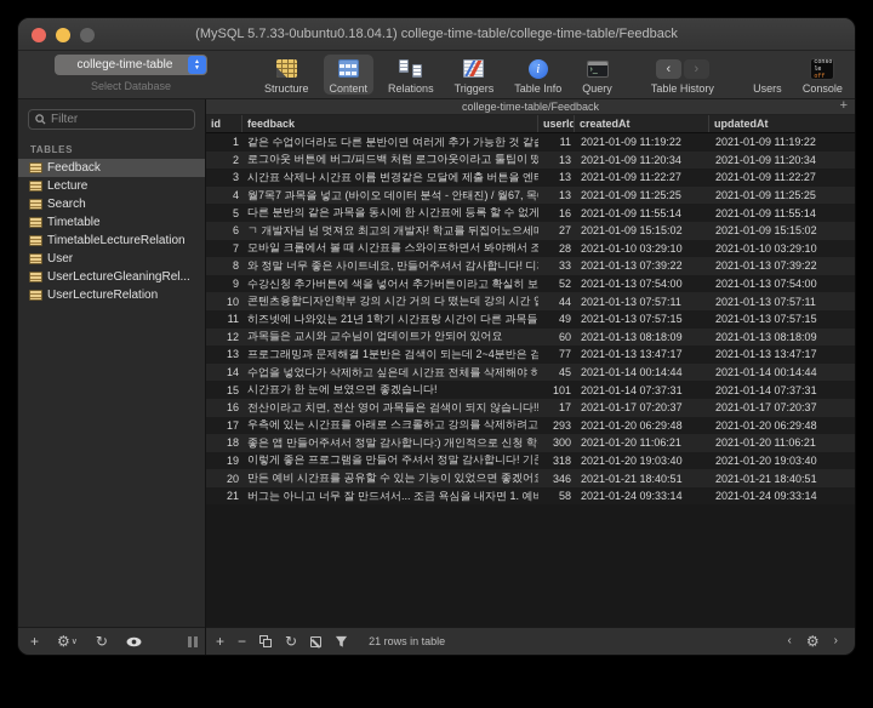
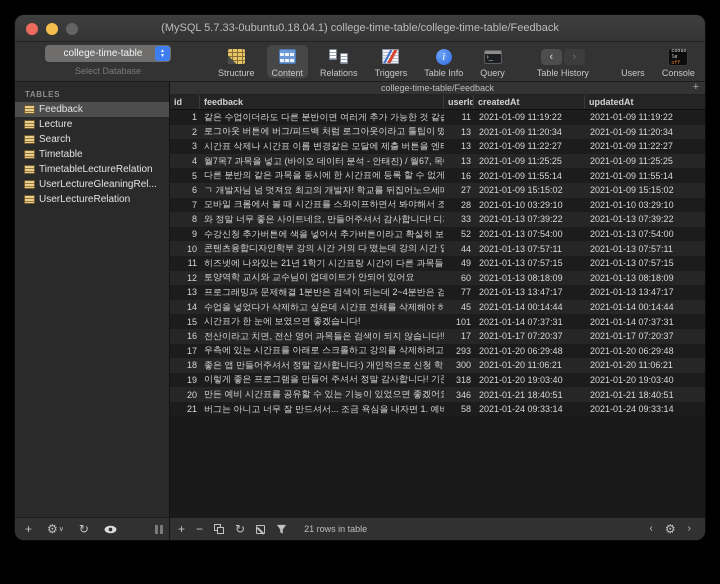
  (MySQL 5.7.33-0ubuntu0.18.04.1) college-time-table/college-time-table/Feedback
  college-time-table
  Select Database
  Structure
  Content
  Relations
  Triggers
  i
  Table Info
  Query
  ‹
  ›
  Table History
  Users
  Console
- Filter
  TABLES
  Feedback
  Lecture
  Search
  Timetable
  TimetableLectureRelation
- User
  UserLectureGleaningRel...
  UserLectureRelation
  +
  ⚙
  ↻
  college-time-table/Feedback
  +
  id
  feedback
  userId
  createdAt
  updatedAt
  1
  같은 수업이더라도 다른 분반이면 여러게 추가 가능한 것 같
  11
  2021-01-09 11:19:22
  2021-01-09 11:19:22
  2
  로그아웃 버튼에 버그/피드백 처럼 로그아웃이라고 툴팁이 떴
  13
  2021-01-09 11:20:34
  2021-01-09 11:20:34
  3
  시간표 삭제나 시간표 이름 변경같은 모달에 제출 버튼을 엔
  13
  2021-01-09 11:22:27
  2021-01-09 11:22:27
  4
  월7목7 과목을 넣고 (바이오 데이터 분석 - 안태진) / 월67, 목
  13
  2021-01-09 11:25:25
  2021-01-09 11:25:25
  5
  다른 분반의 같은 과목을 동시에 한 시간표에 등록 할 수 없게
  16
  2021-01-09 11:55:14
  2021-01-09 11:55:14
  6
  ㄱ 개발자님 넘 멋져요 최고의 개발자! 학교를 뒤집어노으세
  27
  2021-01-09 15:15:02
  2021-01-09 15:15:02
  7
  모바일 크롬에서 볼 때 시간표를 스와이프하면서 봐야해서 조
  28
  2021-01-10 03:29:10
  2021-01-10 03:29:10
  8
  와 정말 너무 좋은 사이트네요, 만들어주셔서 감사합니다! 디
  33
  2021-01-13 07:39:22
  2021-01-13 07:39:22
  9
  수강신청 추가버튼에 색을 넣어서 추가버튼이라고 확실히 보
  52
  2021-01-13 07:54:00
  2021-01-13 07:54:00
  10
  콘텐츠융합디자인학부 강의 시간 거의 다 떴는데 강의 시간
  44
  2021-01-13 07:57:11
  2021-01-13 07:57:11
  11
  히즈넷에 나와있는 21년 1학기 시간표랑 시간이 다른 과목들
  49
  2021-01-13 07:57:15
  2021-01-13 07:57:15
  12
- 과목들은 교시와 교수님이 업데이트가 안되어 있어요
+ 토양역학 교시와 교수님이 업데이트가 안되어 있어요
  60
  2021-01-13 08:18:09
  2021-01-13 08:18:09
  13
  프로그래밍과 문제해결 1분반은 검색이 되는데 2~4분반은 검
  77
  2021-01-13 13:47:17
  2021-01-13 13:47:17
  14
  수업을 넣었다가 삭제하고 싶은데 시간표 전체를 삭제해야 하
  45
  2021-01-14 00:14:44
  2021-01-14 00:14:44
  15
  시간표가 한 눈에 보였으면 좋겠습니다!
  101
  2021-01-14 07:37:31
  2021-01-14 07:37:31
  16
  전산이라고 치면, 전산 영어 과목들은 검색이 되지 않습니다!!
  17
  2021-01-17 07:20:37
  2021-01-17 07:20:37
  17
  우측에 있는 시간표를 아래로 스크롤하고 강의를 삭제하려고
  293
  2021-01-20 06:29:48
  2021-01-20 06:29:48
  18
  좋은 앱 만들어주셔서 정말 감사합니다:) 개인적으로 신청 학
  300
  2021-01-20 11:06:21
  2021-01-20 11:06:21
  19
  이렇게 좋은 프로그램을 만들어 주셔서 정말 감사합니다! 기
  318
  2021-01-20 19:03:40
  2021-01-20 19:03:40
  20
  만든 예비 시간표를 공유할 수 있는 기능이 있었으면 좋겠어
  346
  2021-01-21 18:40:51
  2021-01-21 18:40:51
  21
  버그는 아니고 너무 잘 만드셔서... 조금 욕심을 내자면 1. 예
  58
  2021-01-24 09:33:14
  2021-01-24 09:33:14
  +
  −
  ↻
  21 rows in table
  ‹
  ⚙
  ›
